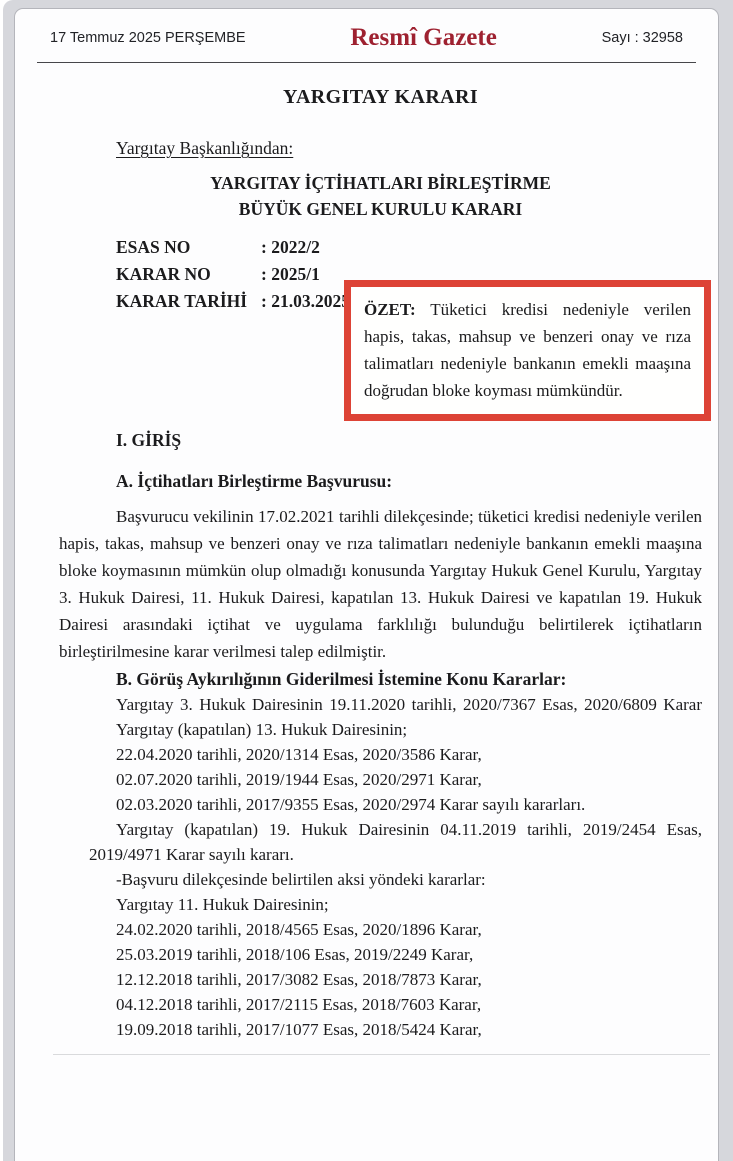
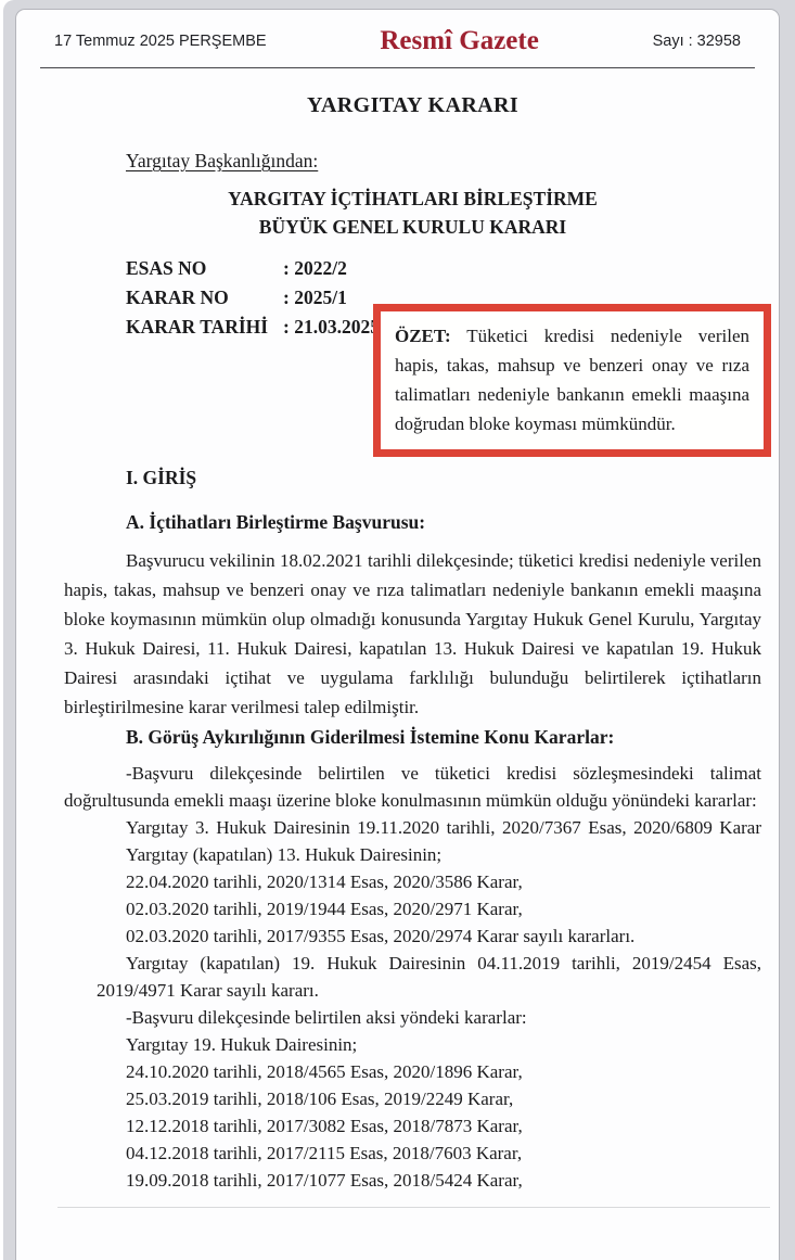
  17 Temmuz 2025 PERŞEMBE
  Resmî Gazete
  Sayı : 32958
  YARGITAY KARARI
  Yargıtay Başkanlığından:
  YARGITAY İÇTİHATLARI BİRLEŞTİRME
  BÜYÜK GENEL KURULU KARARI
  ESAS NO
  : 2022/2
  KARAR NO
  : 2025/1
  KARAR TARİHİ
  : 21.03.202
  I. GİRİŞ
  A. İçtihatları Birleştirme Başvurusu:
- Başvurucu vekilinin 17.02.2021 tarihli dilekçesinde; tüketici kredisi nedeniyle verilen
+ Başvurucu vekilinin 18.02.2021 tarihli dilekçesinde; tüketici kredisi nedeniyle verilen
  hapis, takas, mahsup ve benzeri onay ve rıza talimatları nedeniyle bankanın emekli maaşına
  bloke koymasının mümkün olup olmadığı konusunda Yargıtay Hukuk Genel Kurulu, Yargıtay
  3. Hukuk Dairesi, 11. Hukuk Dairesi, kapatılan 13. Hukuk Dairesi ve kapatılan 19. Hukuk
  Dairesi arasındaki içtihat ve uygulama farklılığı bulunduğu belirtilerek içtihatların
  birleştirilmesine karar verilmesi talep edilmiştir.
  B. Görüş Aykırılığının Giderilmesi İstemine Konu Kararlar:
+ -Başvuru dilekçesinde belirtilen ve tüketici kredisi sözleşmesindeki talimat
+ doğrultusunda emekli maaşı üzerine bloke konulmasının mümkün olduğu yönündeki kararlar:
  Yargıtay 3. Hukuk Dairesinin 19.11.2020 tarihli, 2020/7367 Esas, 2020/6809 Karar
  Yargıtay (kapatılan) 13. Hukuk Dairesinin;
  22.04.2020 tarihli, 2020/1314 Esas, 2020/3586 Karar,
- 02.07.2020 tarihli, 2019/1944 Esas, 2020/2971 Karar,
+ 02.03.2020 tarihli, 2019/1944 Esas, 2020/2971 Karar,
  02.03.2020 tarihli, 2017/9355 Esas, 2020/2974 Karar sayılı kararları.
  Yargıtay (kapatılan) 19. Hukuk Dairesinin 04.11.2019 tarihli, 2019/2454 Esas,
  2019/4971 Karar sayılı kararı.
  -Başvuru dilekçesinde belirtilen aksi yöndeki kararlar:
- Yargıtay 11. Hukuk Dairesinin;
+ Yargıtay 19. Hukuk Dairesinin;
- 24.02.2020 tarihli, 2018/4565 Esas, 2020/1896 Karar,
+ 24.10.2020 tarihli, 2018/4565 Esas, 2020/1896 Karar,
  25.03.2019 tarihli, 2018/106 Esas, 2019/2249 Karar,
  12.12.2018 tarihli, 2017/3082 Esas, 2018/7873 Karar,
  04.12.2018 tarihli, 2017/2115 Esas, 2018/7603 Karar,
  19.09.2018 tarihli, 2017/1077 Esas, 2018/5424 Karar,
  ÖZET: Tüketici kredisi nedeniyle verilen
  hapis, takas, mahsup ve benzeri onay ve rıza
  talimatları nedeniyle bankanın emekli maaşına
  doğrudan bloke koyması mümkündür.
